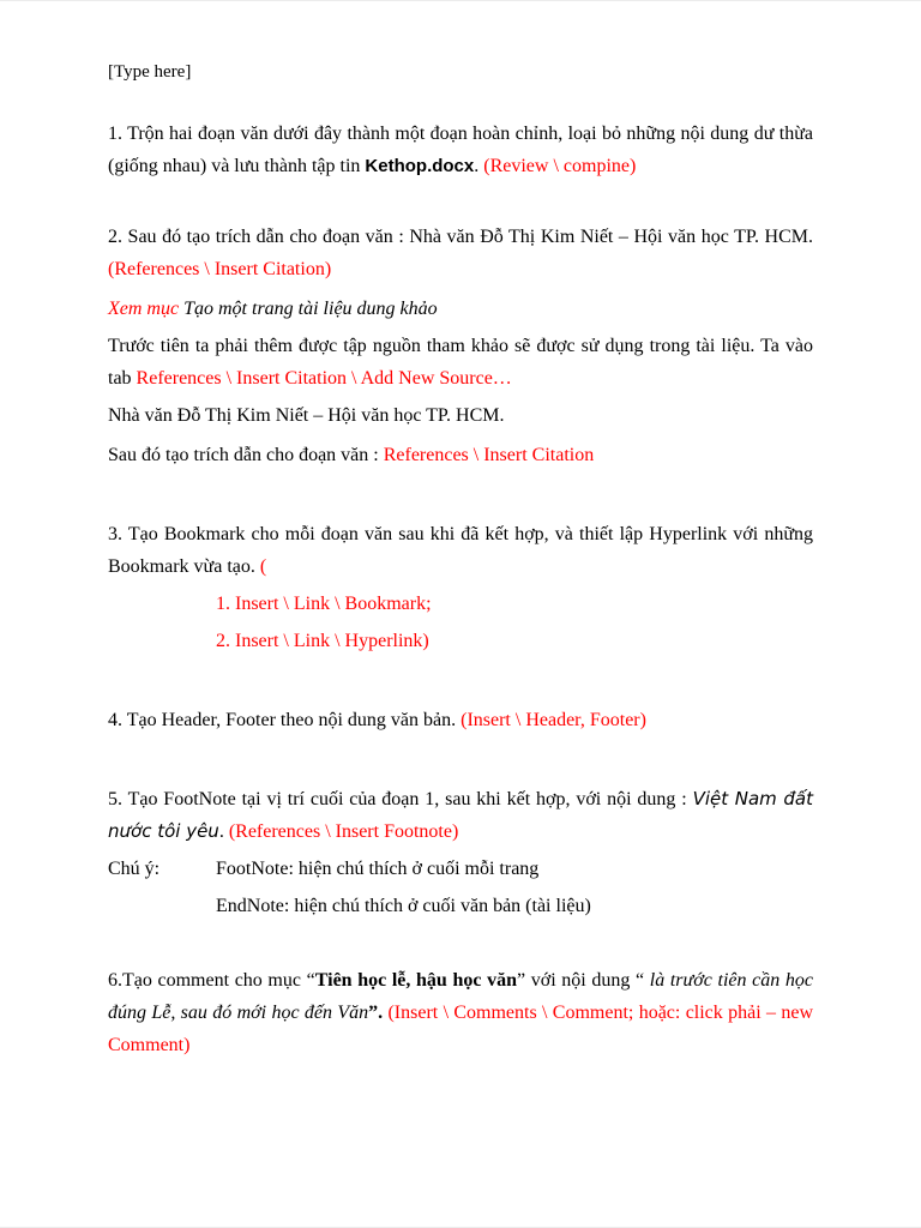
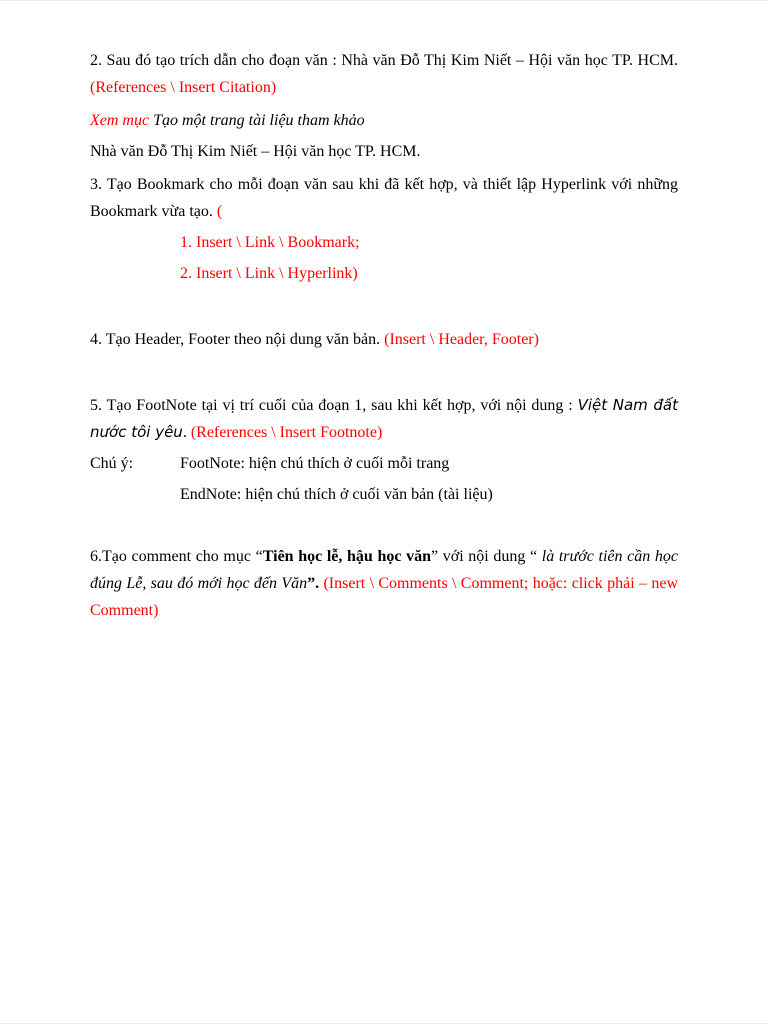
- [Type here]
- 1. Trộn hai đoạn văn dưới đây thành một đoạn hoàn chỉnh, loại bỏ những nội dung dư thừa (giống nhau) và lưu thành tập tin Kethop.docx. (Review \ compine)
  2. Sau đó tạo trích dẫn cho đoạn văn : Nhà văn Đỗ Thị Kim Niết – Hội văn học TP. HCM. (References \ Insert Citation)
- Xem mục Tạo một trang tài liệu dung khảo
+ Xem mục Tạo một trang tài liệu tham khảo
- Trước tiên ta phải thêm được tập nguồn tham khảo sẽ được sử dụng trong tài liệu. Ta vào tab References \ Insert Citation \ Add New Source…
  Nhà văn Đỗ Thị Kim Niết – Hội văn học TP. HCM.
- Sau đó tạo trích dẫn cho đoạn văn : References \ Insert Citation
  3. Tạo Bookmark cho mỗi đoạn văn sau khi đã kết hợp, và thiết lập Hyperlink với những Bookmark vừa tạo. (
  1. Insert \ Link \ Bookmark;
  2. Insert \ Link \ Hyperlink)
  4. Tạo Header, Footer theo nội dung văn bản. (Insert \ Header, Footer)
  5. Tạo FootNote tại vị trí cuối của đoạn 1, sau khi kết hợp, với nội dung : Việt Nam đất nước tôi yêu. (References \ Insert Footnote)
  Chú ý: FootNote: hiện chú thích ở cuối mỗi trang
  EndNote: hiện chú thích ở cuối văn bản (tài liệu)
  6.Tạo comment cho mục “Tiên học lễ, hậu học văn” với nội dung “ là trước tiên cần học đúng Lễ, sau đó mới học đến Văn”. (Insert \ Comments \ Comment; hoặc: click phải – new Comment)
